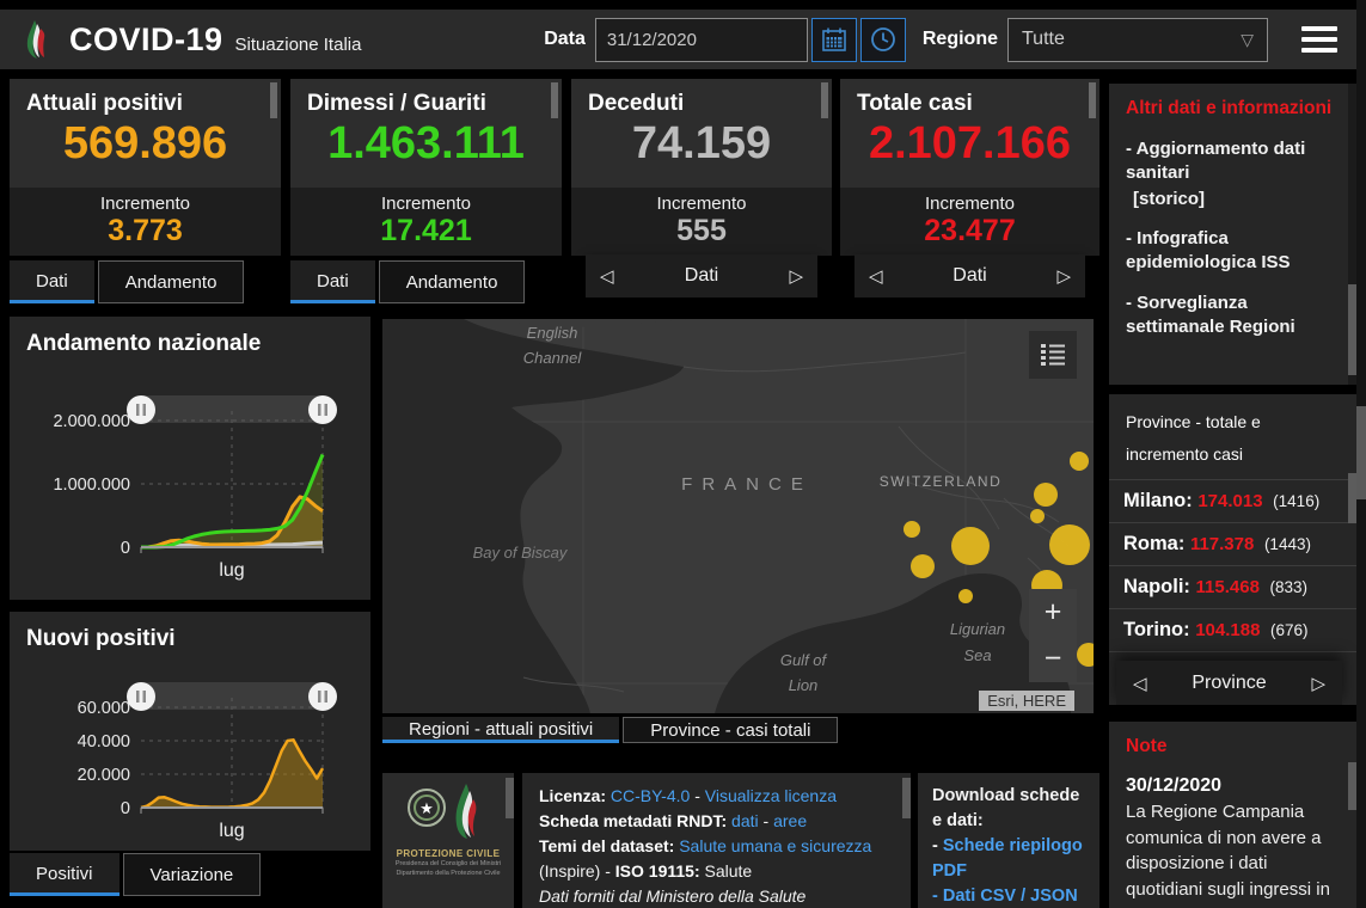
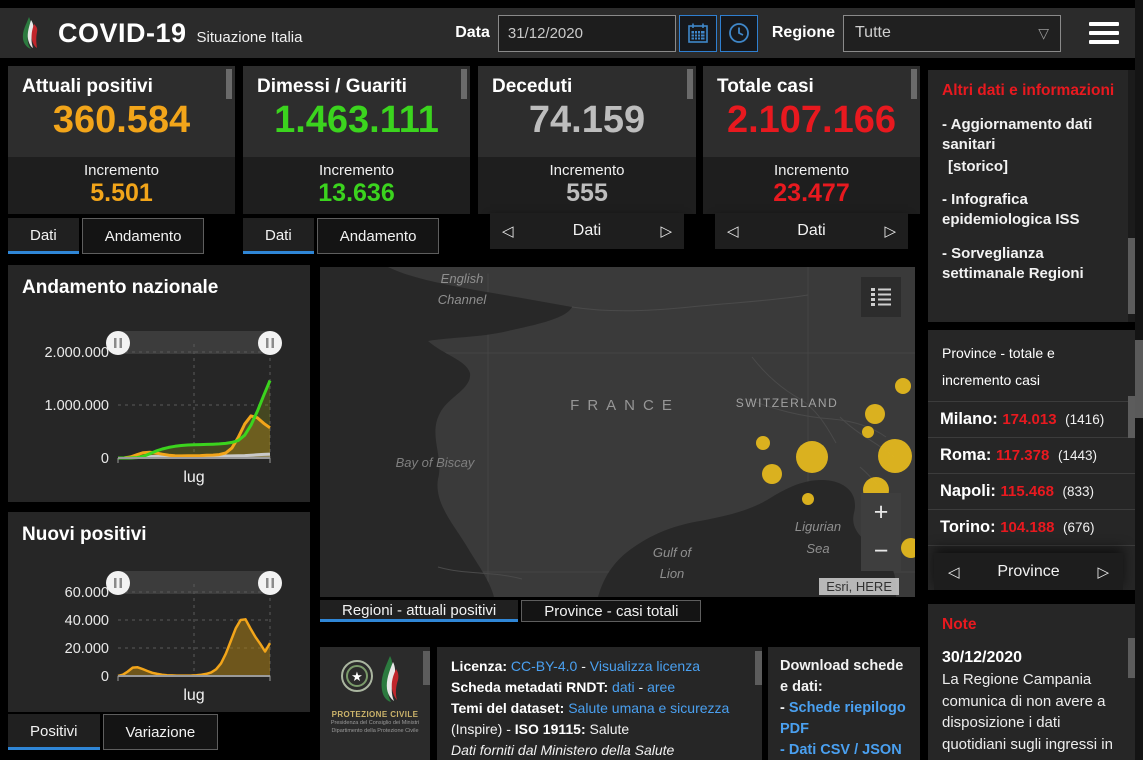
  COVID-19
  Situazione Italia
  Data
  31/12/2020
  Regione
  Tutte
  ▽
  Attuali positivi
- 569.896
+ 360.584
  Incremento
- 3.773
+ 5.501
  Dati
  Andamento
  Dimessi / Guariti
  1.463.111
  Incremento
- 17.421
+ 13.636
  Dati
  Andamento
  Deceduti
  74.159
  Incremento
  555
  ◁
  Dati
  ▷
  Totale casi
  2.107.166
  Incremento
  23.477
  ◁
  Dati
  ▷
  Andamento nazionale
  0
  1.000.000
  2.000.000
  lug
  Nuovi positivi
  0
  20.000
  40.000
  60.000
  lug
  Positivi
  Variazione
  English
  Channel
  FRANCE
  SWITZERLAND
  Bay of Biscay
  Gulf of
  Lion
  Ligurian
  Sea
  +
  −
  Esri, HERE
  Regioni - attuali positivi
  Province - casi totali
  Altri dati e informazioni
  - Aggiornamento dati sanitari
  [storico]
  - Infografica epidemiologica ISS
  - Sorveglianza settimanale Regioni
  Province - totale e incremento casi
  Milano: 174.013 (1416)
  Roma: 117.378 (1443)
  Napoli: 115.468 (833)
  Torino: 104.188 (676)
  ◁
  Province
  ▷
  Note
  30/12/2020
  La Regione Campania comunica di non avere a disposizione i dati quotidiani sugli ingressi in
  ★
  PROTEZIONE CIVILE
  Licenza: CC-BY-4.0 - Visualizza licenza
  Scheda metadati RNDT: dati - aree
  Temi del dataset: Salute umana e sicurezza
  (Inspire) - ISO 19115: Salute
  Dati forniti dal Ministero della Salute
  Download schede e dati:
  - Schede riepilogo PDF
  - Dati CSV / JSON
